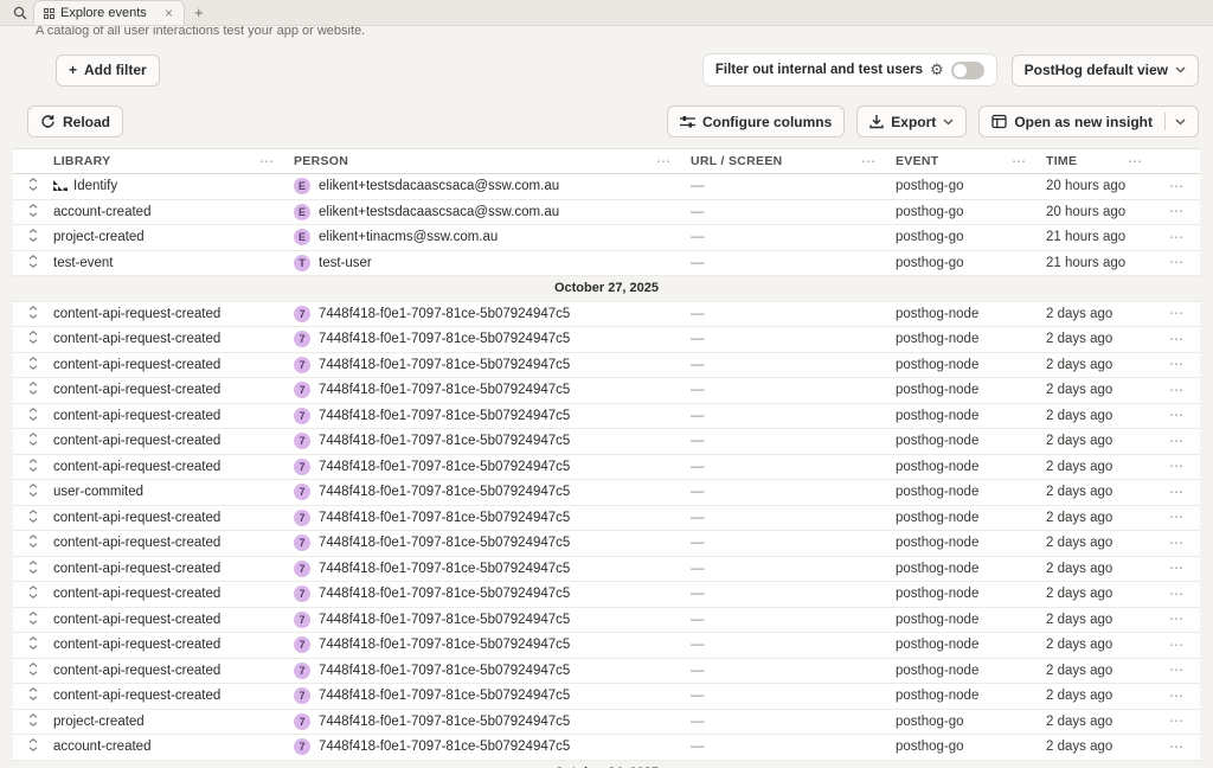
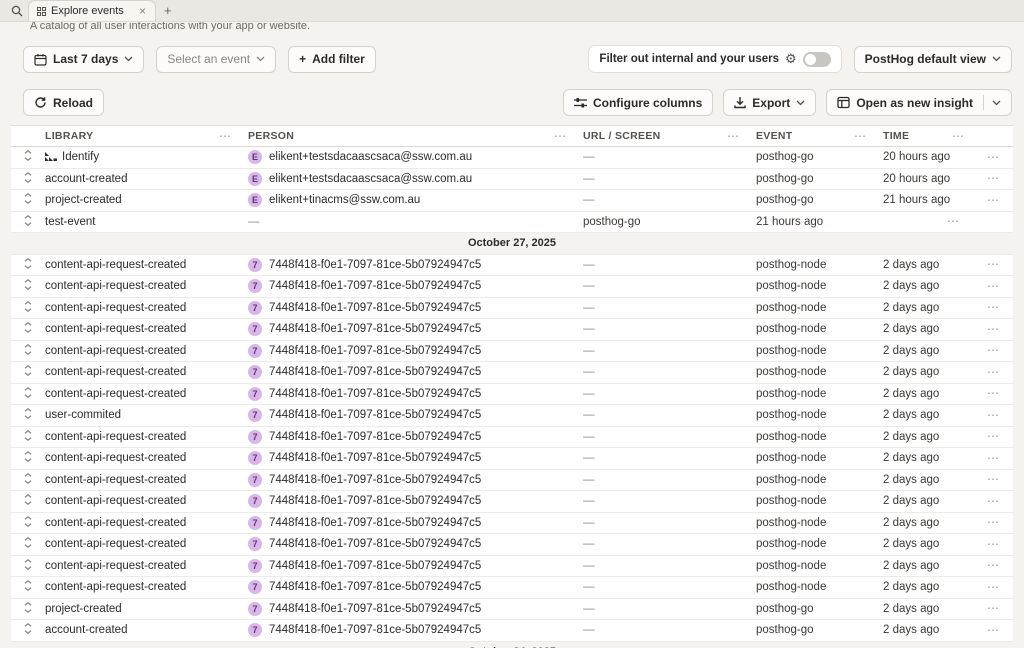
  Explore events
  ×
  +
- A catalog of all user interactions test your app or website.
+ A catalog of all user interactions with your app or website.
+ Last 7 days
+ Select an event
  +
  Add filter
- Filter out internal and test users
+ Filter out internal and your users
  ⚙
  PostHog default view
  Reload
  Configure columns
  Export
  Open as new insight
  LIBRARY
  ⋯
  PERSON
  ⋯
  URL / SCREEN
  ⋯
  EVENT
  ⋯
  TIME
  ⋯
  Identify
  E
  elikent+testsdacaascsaca@ssw.com.au
  —
  posthog-go
  20 hours ago
  ⋯
  account-created
  E
  elikent+testsdacaascsaca@ssw.com.au
  —
  posthog-go
  20 hours ago
  ⋯
  project-created
  E
  elikent+tinacms@ssw.com.au
  —
  posthog-go
  21 hours ago
  ⋯
  test-event
- T
- test-user
  —
  posthog-go
  21 hours ago
  ⋯
  October 27, 2025
  content-api-request-created
  7
  7448f418-f0e1-7097-81ce-5b07924947c5
  —
  posthog-node
  2 days ago
  ⋯
  content-api-request-created
  7
  7448f418-f0e1-7097-81ce-5b07924947c5
  —
  posthog-node
  2 days ago
  ⋯
  content-api-request-created
  7
  7448f418-f0e1-7097-81ce-5b07924947c5
  —
  posthog-node
  2 days ago
  ⋯
  content-api-request-created
  7
  7448f418-f0e1-7097-81ce-5b07924947c5
  —
  posthog-node
  2 days ago
  ⋯
  content-api-request-created
  7
  7448f418-f0e1-7097-81ce-5b07924947c5
  —
  posthog-node
  2 days ago
  ⋯
  content-api-request-created
  7
  7448f418-f0e1-7097-81ce-5b07924947c5
  —
  posthog-node
  2 days ago
  ⋯
  content-api-request-created
  7
  7448f418-f0e1-7097-81ce-5b07924947c5
  —
  posthog-node
  2 days ago
  ⋯
  user-commited
  7
  7448f418-f0e1-7097-81ce-5b07924947c5
  —
  posthog-node
  2 days ago
  ⋯
  content-api-request-created
  7
  7448f418-f0e1-7097-81ce-5b07924947c5
  —
  posthog-node
  2 days ago
  ⋯
  content-api-request-created
  7
  7448f418-f0e1-7097-81ce-5b07924947c5
  —
  posthog-node
  2 days ago
  ⋯
  content-api-request-created
  7
  7448f418-f0e1-7097-81ce-5b07924947c5
  —
  posthog-node
  2 days ago
  ⋯
  content-api-request-created
  7
  7448f418-f0e1-7097-81ce-5b07924947c5
  —
  posthog-node
  2 days ago
  ⋯
  content-api-request-created
  7
  7448f418-f0e1-7097-81ce-5b07924947c5
  —
  posthog-node
  2 days ago
  ⋯
  content-api-request-created
  7
  7448f418-f0e1-7097-81ce-5b07924947c5
  —
  posthog-node
  2 days ago
  ⋯
  content-api-request-created
  7
  7448f418-f0e1-7097-81ce-5b07924947c5
  —
  posthog-node
  2 days ago
  ⋯
  content-api-request-created
  7
  7448f418-f0e1-7097-81ce-5b07924947c5
  —
  posthog-node
  2 days ago
  ⋯
  project-created
  7
  7448f418-f0e1-7097-81ce-5b07924947c5
  —
  posthog-go
  2 days ago
  ⋯
  account-created
  7
  7448f418-f0e1-7097-81ce-5b07924947c5
  —
  posthog-go
  2 days ago
  ⋯
